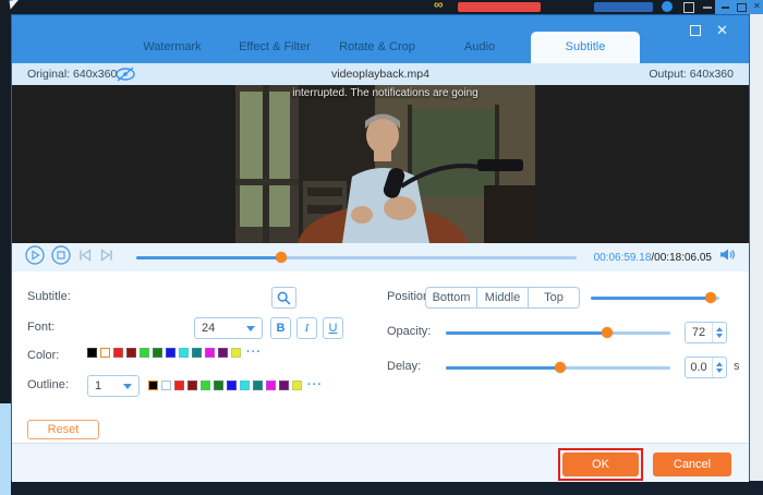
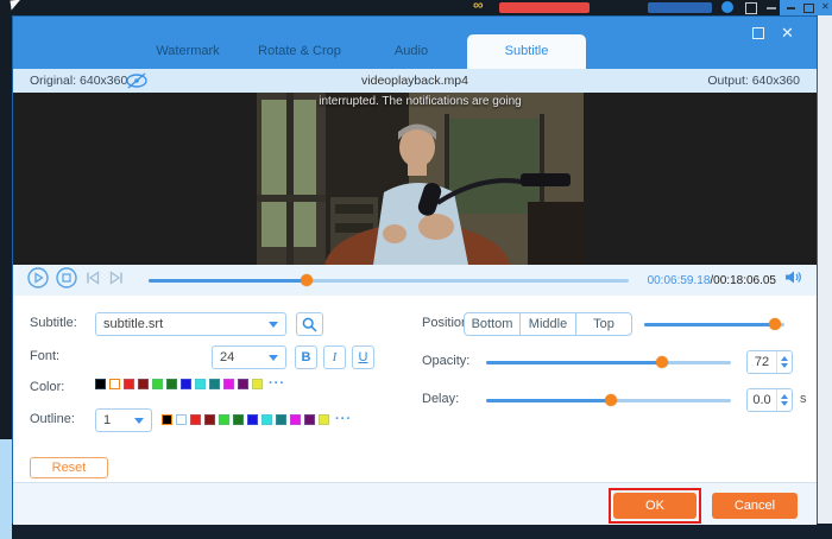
  ∞
  ✕
  ✕
  Watermark
- Effect & Filter
  Rotate & Crop
  Audio
  Subtitle
  Original: 640x360
  videoplayback.mp4
  Output: 640x360
  interrupted. The notifications are going
  00:06:59.18/00:18:06.05
  Subtitle:
+ subtitle.srt
  Font:
  24
  B
  I
  U
  Color:
  ···
  Outline:
  1
  ···
  Reset
  Positio
  Bottom
  Middle
  Top
  Opacity:
  72
  Delay:
  0.0
  s
  OK
  Cancel
